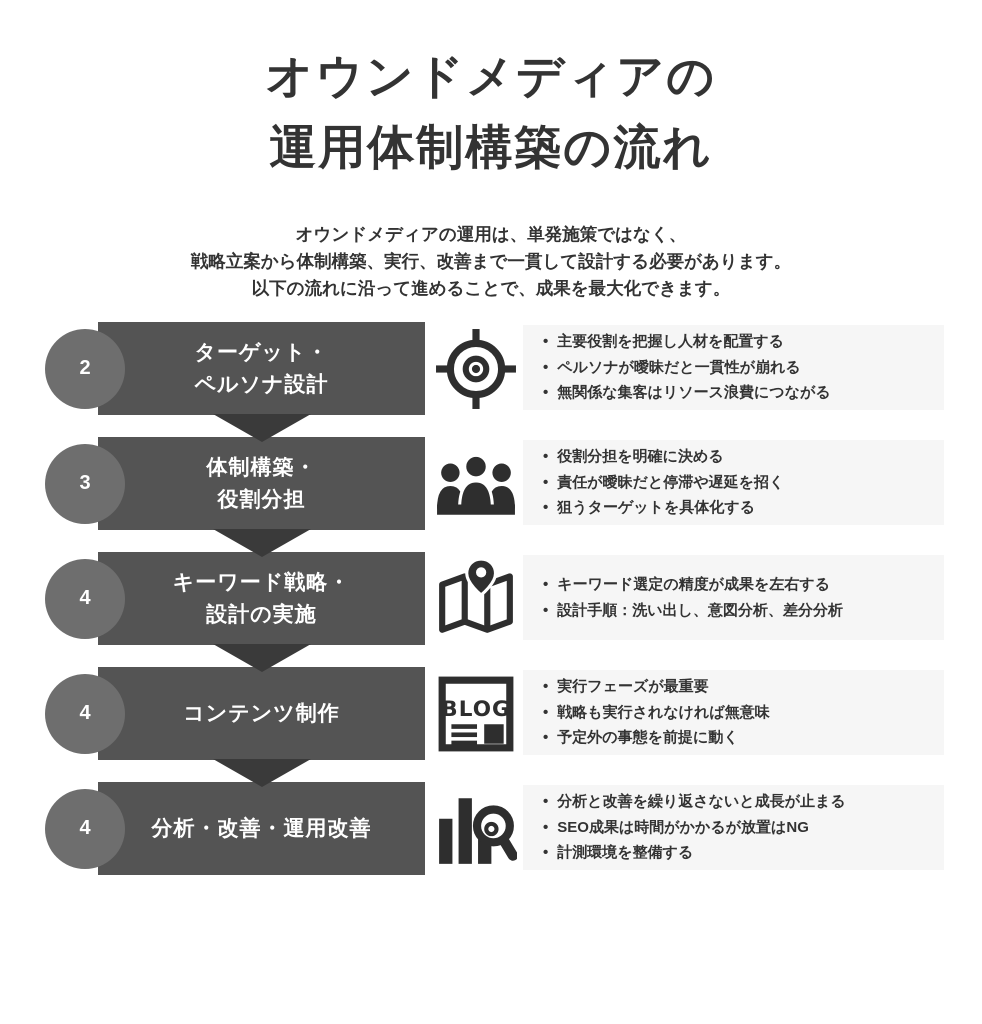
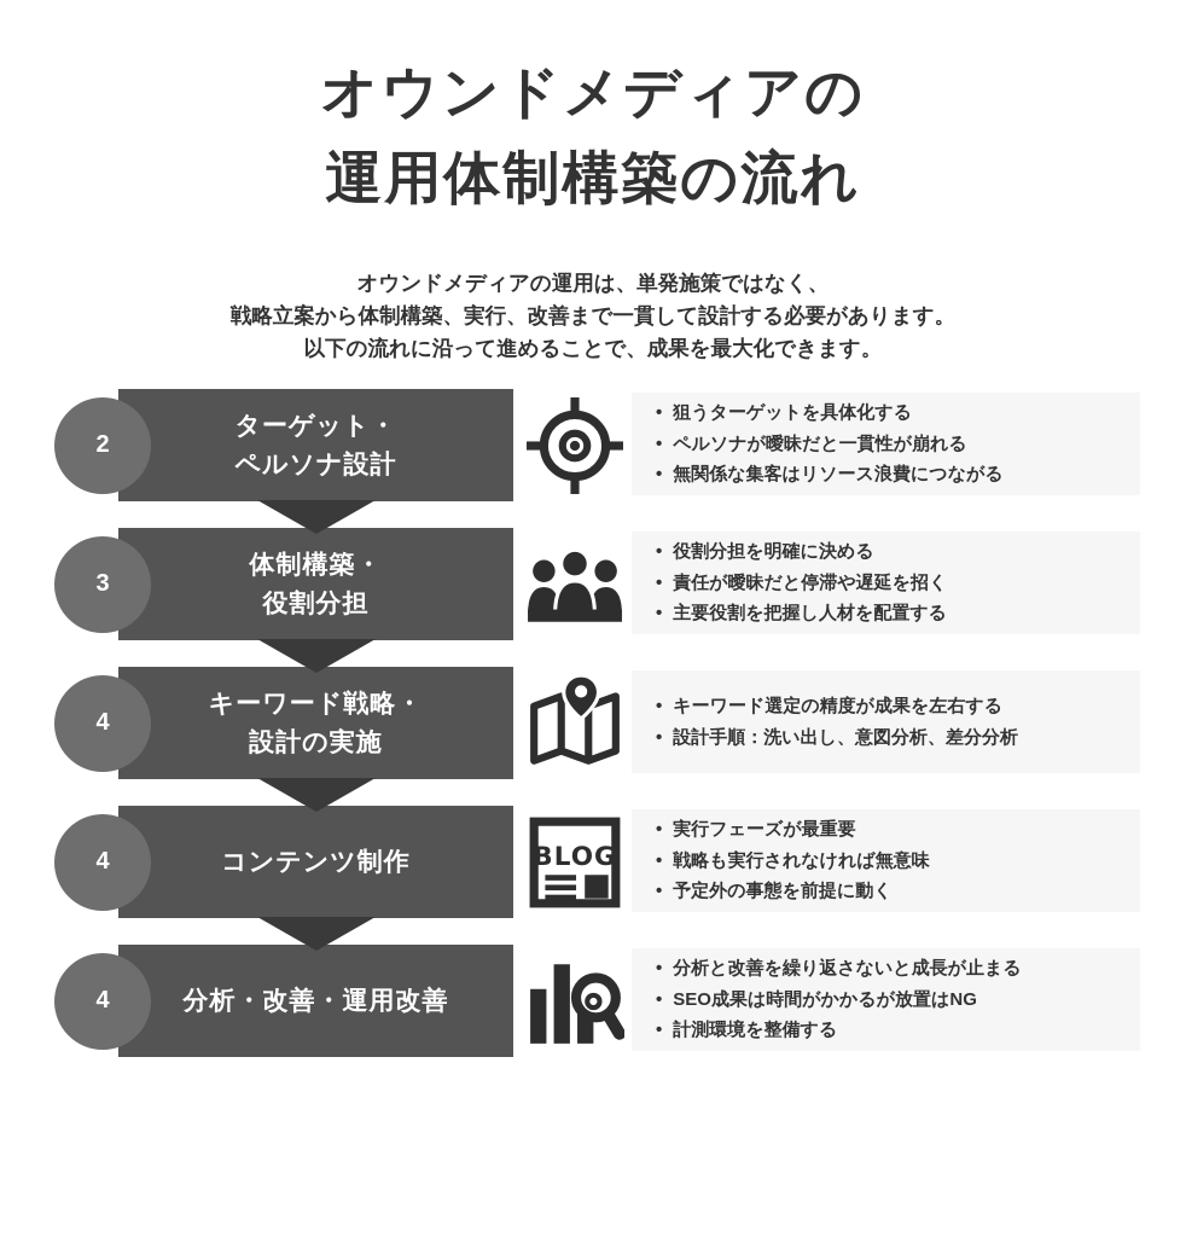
  オウンドメディアの
  運用体制構築の流れ
  オウンドメディアの運用は、単発施策ではなく、
  戦略立案から体制構築、実行、改善まで一貫して設計する必要があります。
  以下の流れに沿って進めることで、成果を最大化できます。
  2
  ターゲット・
  ペルソナ設計
- 主要役割を把握し人材を配置する
+ 狙うターゲットを具体化する
  ペルソナが曖昧だと一貫性が崩れる
  無関係な集客はリソース浪費につながる
  3
  体制構築・
  役割分担
  役割分担を明確に決める
  責任が曖昧だと停滞や遅延を招く
- 狙うターゲットを具体化する
+ 主要役割を把握し人材を配置する
  4
  キーワード戦略・
  設計の実施
  キーワード選定の精度が成果を左右する
  設計手順：洗い出し、意図分析、差分分析
  4
  コンテンツ制作
  BLOG
  実行フェーズが最重要
  戦略も実行されなければ無意味
  予定外の事態を前提に動く
  4
  分析・改善・運用改善
  分析と改善を繰り返さないと成長が止まる
  SEO成果は時間がかかるが放置はNG
  計測環境を整備する
